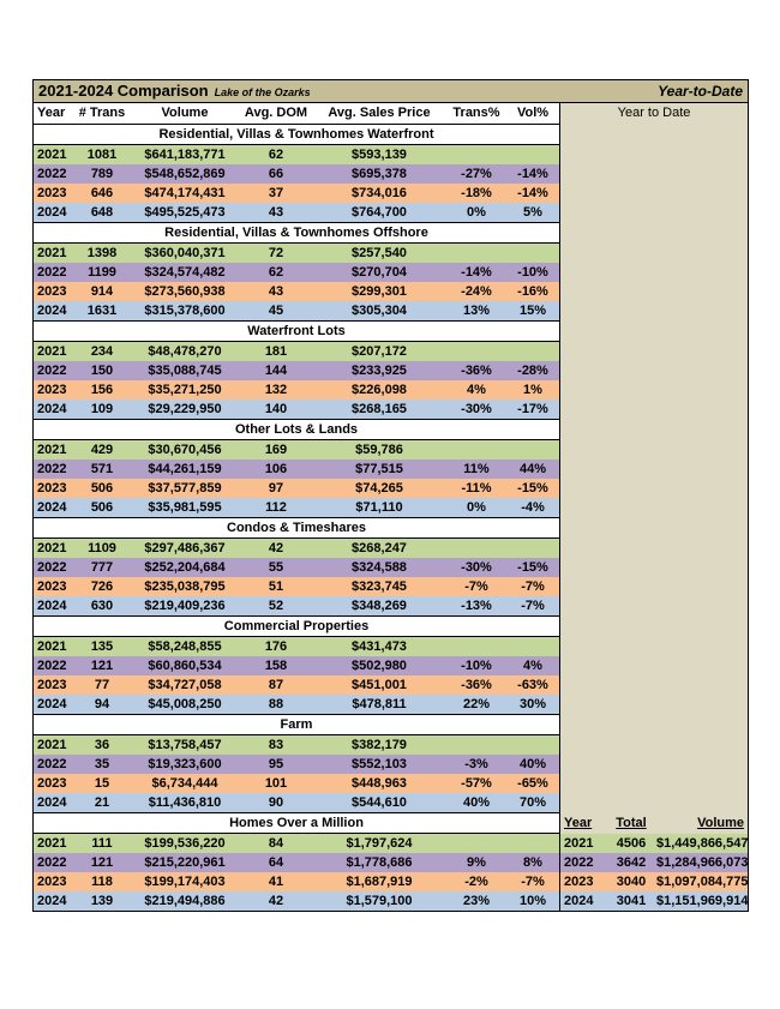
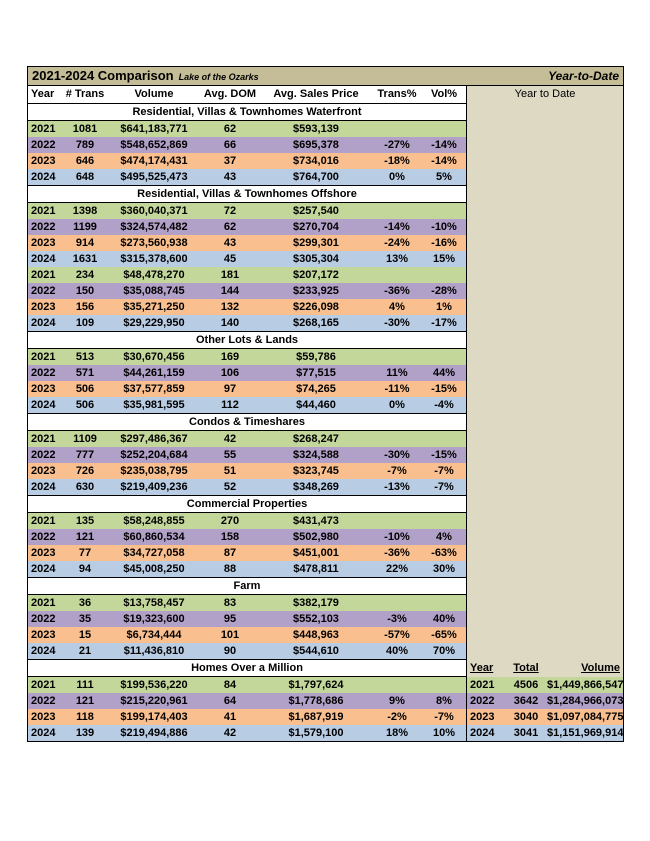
  2021-2024 Comparison Lake of the Ozarks
  Year-to-Date
  Year
  # Trans
  Volume
  Avg. DOM
  Avg. Sales Price
  Trans%
  Vol%
  Residential, Villas & Townhomes Waterfront
  2021
  1081
  $641,183,771
  62
  $593,139
  2022
  789
  $548,652,869
  66
  $695,378
  -27%
  -14%
  2023
  646
  $474,174,431
  37
  $734,016
  -18%
  -14%
  2024
  648
  $495,525,473
  43
  $764,700
  0%
  5%
  Residential, Villas & Townhomes Offshore
  2021
  1398
  $360,040,371
  72
  $257,540
  2022
  1199
  $324,574,482
  62
  $270,704
  -14%
  -10%
  2023
  914
  $273,560,938
  43
  $299,301
  -24%
  -16%
  2024
  1631
  $315,378,600
  45
  $305,304
  13%
  15%
- Waterfront Lots
  2021
  234
  $48,478,270
  181
  $207,172
  2022
  150
  $35,088,745
  144
  $233,925
  -36%
  -28%
  2023
  156
  $35,271,250
  132
  $226,098
  4%
  1%
  2024
  109
  $29,229,950
  140
  $268,165
  -30%
  -17%
  Other Lots & Lands
  2021
- 429
+ 513
  $30,670,456
  169
  $59,786
  2022
  571
  $44,261,159
  106
  $77,515
  11%
  44%
  2023
  506
  $37,577,859
  97
  $74,265
  -11%
  -15%
  2024
  506
  $35,981,595
  112
- $71,110
+ $44,460
  0%
  -4%
  Condos & Timeshares
  2021
  1109
  $297,486,367
  42
  $268,247
  2022
  777
  $252,204,684
  55
  $324,588
  -30%
  -15%
  2023
  726
  $235,038,795
  51
  $323,745
  -7%
  -7%
  2024
  630
  $219,409,236
  52
  $348,269
  -13%
  -7%
  Commercial Properties
  2021
  135
  $58,248,855
- 176
+ 270
  $431,473
  2022
  121
  $60,860,534
  158
  $502,980
  -10%
  4%
  2023
  77
  $34,727,058
  87
  $451,001
  -36%
  -63%
  2024
  94
  $45,008,250
  88
  $478,811
  22%
  30%
  Farm
  2021
  36
  $13,758,457
  83
  $382,179
  2022
  35
  $19,323,600
  95
  $552,103
  -3%
  40%
  2023
  15
  $6,734,444
  101
  $448,963
  -57%
  -65%
  2024
  21
  $11,436,810
  90
  $544,610
  40%
  70%
  Homes Over a Million
  2021
  111
  $199,536,220
  84
  $1,797,624
  2022
  121
  $215,220,961
  64
  $1,778,686
  9%
  8%
  2023
  118
  $199,174,403
  41
  $1,687,919
  -2%
  -7%
  2024
  139
  $219,494,886
  42
  $1,579,100
- 23%
+ 18%
  10%
  Year to Date
  Year
  Total
  Volume
  2021
  4506
  $1,449,866,547
  2022
  3642
  $1,284,966,073
  2023
  3040
  $1,097,084,775
  2024
  3041
  $1,151,969,914
